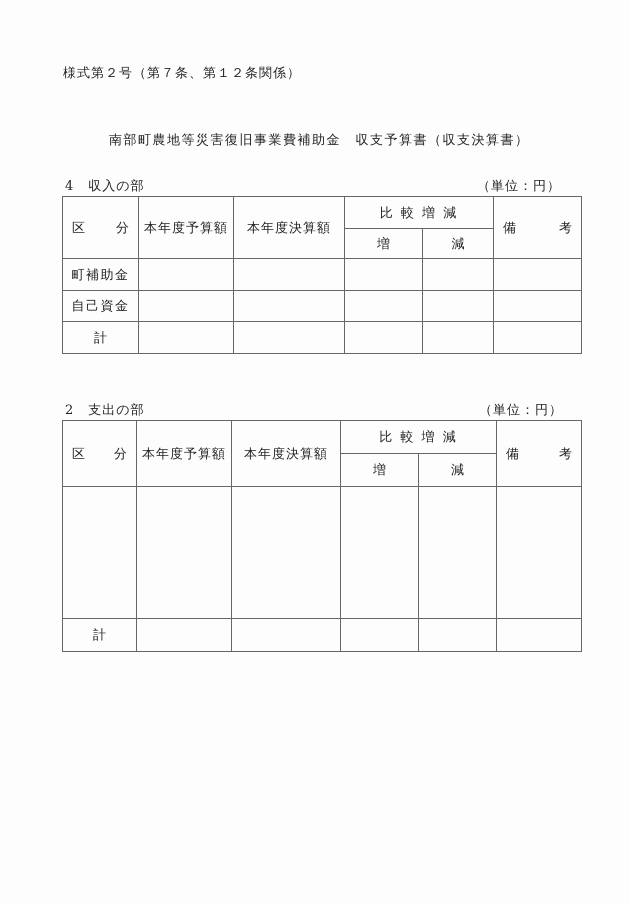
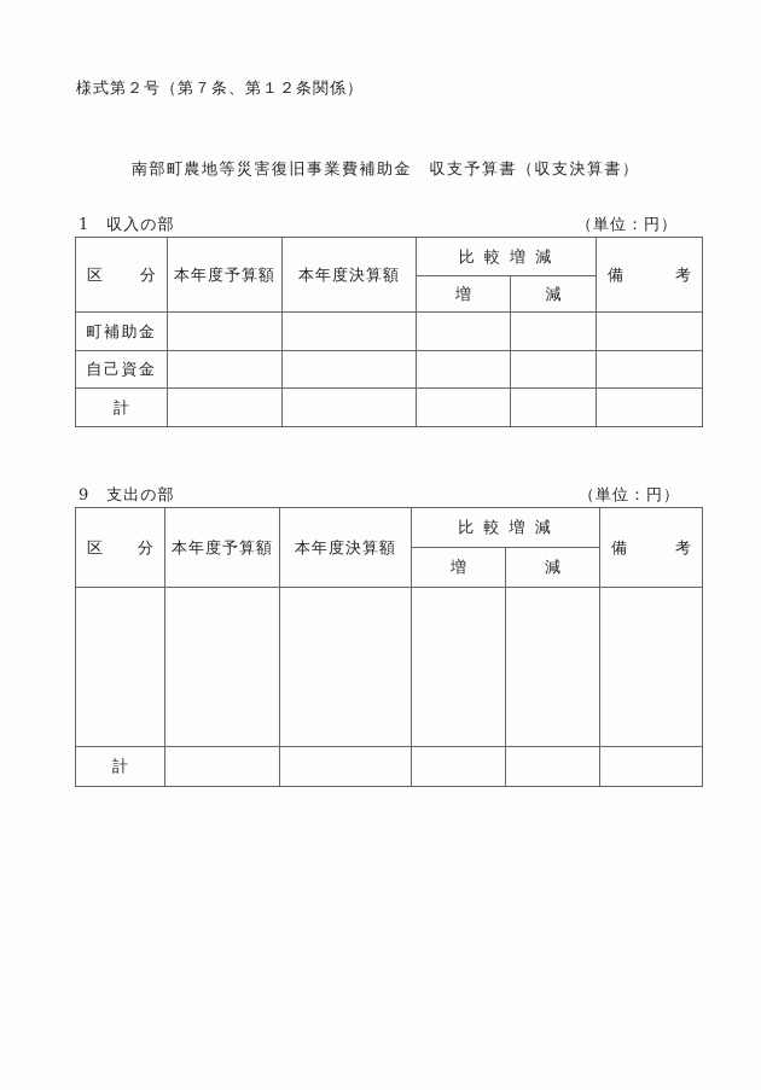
  様式第２号（第７条、第１２条関係）
  南部町農地等災害復旧事業費補助金 収支予算書（収支決算書）
- 4 収入の部
+ 1 収入の部
  （単位：円）
  区 分	本年度予算額	本年度決算額	比 較 増 減	備 考
  増	減
  町補助金
  自己資金
  計
- 2 支出の部
+ 9 支出の部
  （単位：円）
  区 分	本年度予算額	本年度決算額	比 較 増 減	備 考
  増	減
  計
